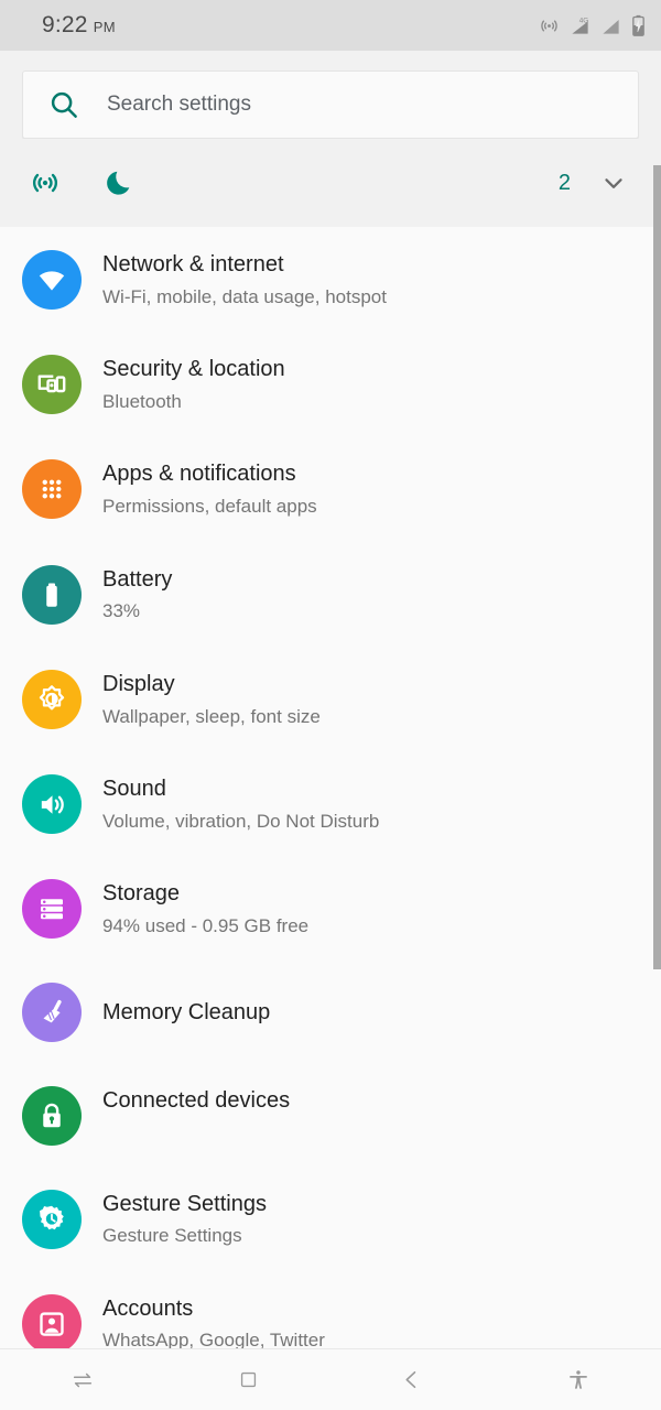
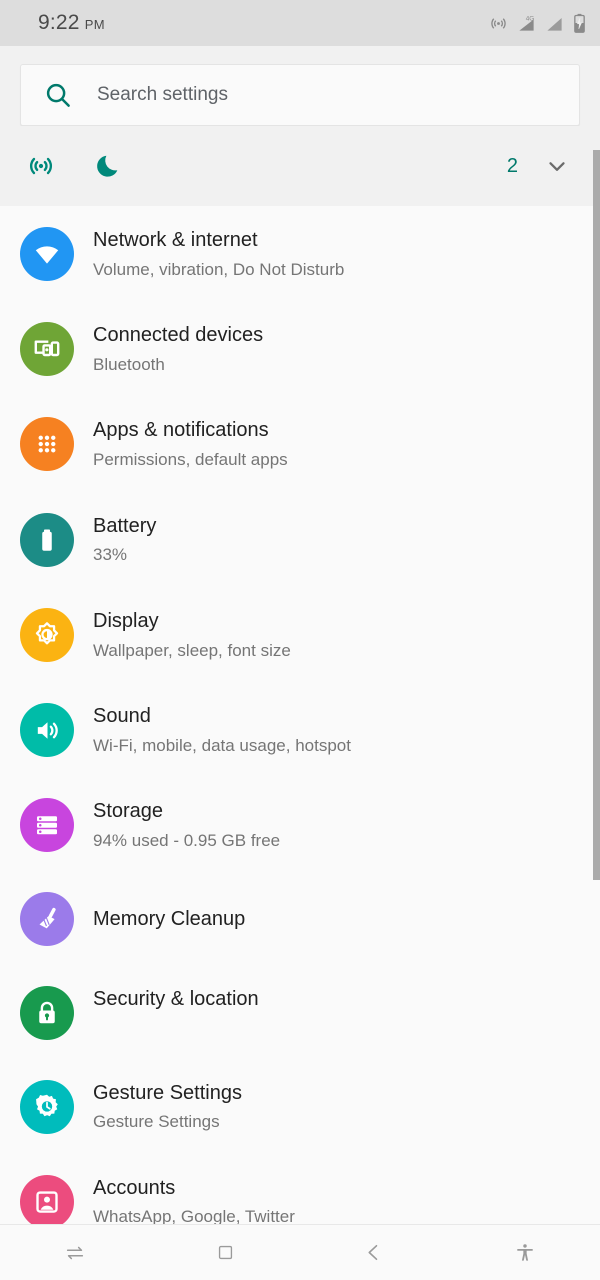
  9:22
  PM
  Search settings
  2
  Network & internet
- Wi-Fi, mobile, data usage, hotspot
+ Volume, vibration, Do Not Disturb
- Security & location
+ Connected devices
  Bluetooth
  Apps & notifications
  Permissions, default apps
  Battery
  33%
  Display
  Wallpaper, sleep, font size
  Sound
- Volume, vibration, Do Not Disturb
+ Wi-Fi, mobile, data usage, hotspot
  Storage
  94% used - 0.95 GB free
  Memory Cleanup
- Connected devices
+ Security & location
  Gesture Settings
  Gesture Settings
  Accounts
  WhatsApp, Google, Twitter
